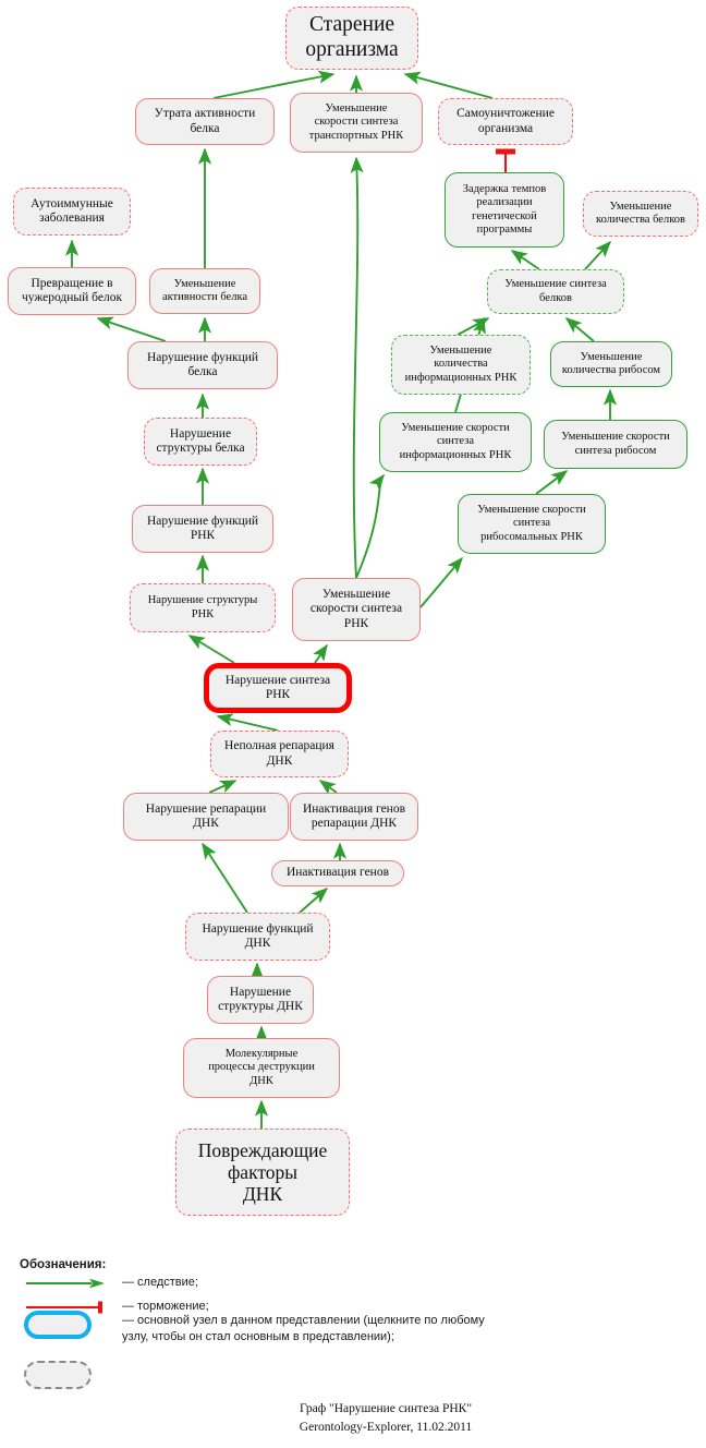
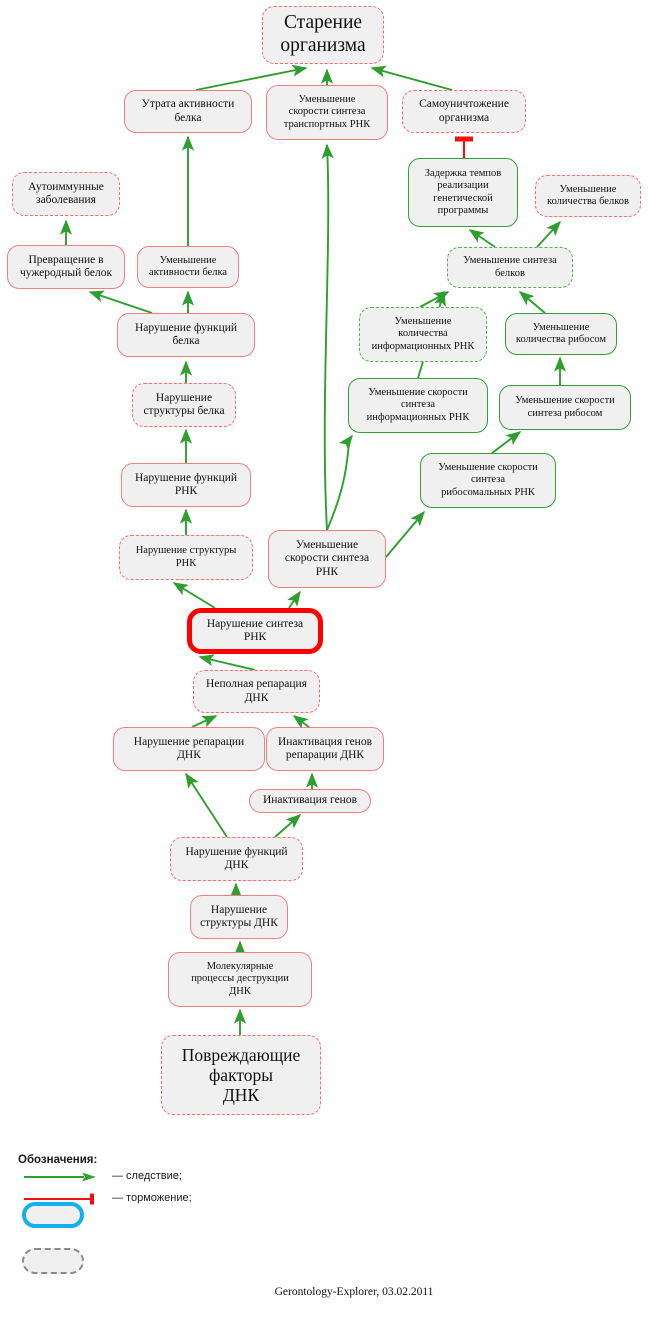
  Старение
  организма
  Утрата активности
  белка
  Уменьшение
  скорости синтеза
  транспортных РНК
  Самоуничтожение
  организма
  Задержка темпов
  реализации
  генетической
  программы
  Аутоиммунные
  заболевания
  Уменьшение
  количества белков
  Превращение в
  чужеродный белок
  Уменьшение
  активности белка
  Уменьшение синтеза
  белков
  Нарушение функций
  белка
  Уменьшение
  количества
  информационных РНК
  Уменьшение
  количества рибосом
  Нарушение
  структуры белка
  Уменьшение скорости
  синтеза
  информационных РНК
  Уменьшение скорости
  синтеза рибосом
  Нарушение функций
  РНК
  Уменьшение скорости
  синтеза
  рибосомальных РНК
  Нарушение структуры
  РНК
  Уменьшение
  скорости синтеза
  РНК
  Нарушение синтеза
  РНК
  Неполная репарация
  ДНК
  Нарушение репарации
  ДНК
  Инактивация генов
  репарации ДНК
  Инактивация генов
  Нарушение функций
  ДНК
  Нарушение
  структуры ДНК
  Молекулярные
  процессы деструкции
  ДНК
  Повреждающие
  факторы
  ДНК
  Обозначения:
  — следствие;
  — торможение;
- — основной узел в данном представлении (щелкните по любому
- узлу, чтобы он стал основным в представлении);
- Граф "Нарушение синтеза РНК"
- Gerontology-Explorer, 11.02.2011
+ Gerontology-Explorer, 03.02.2011
